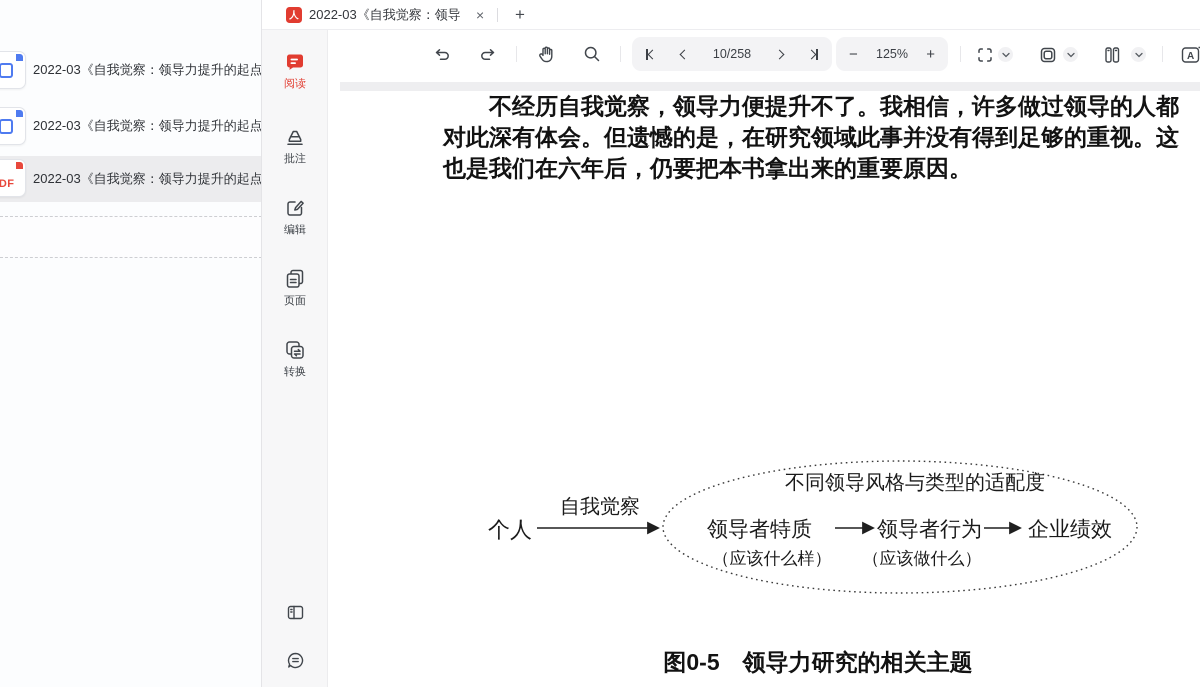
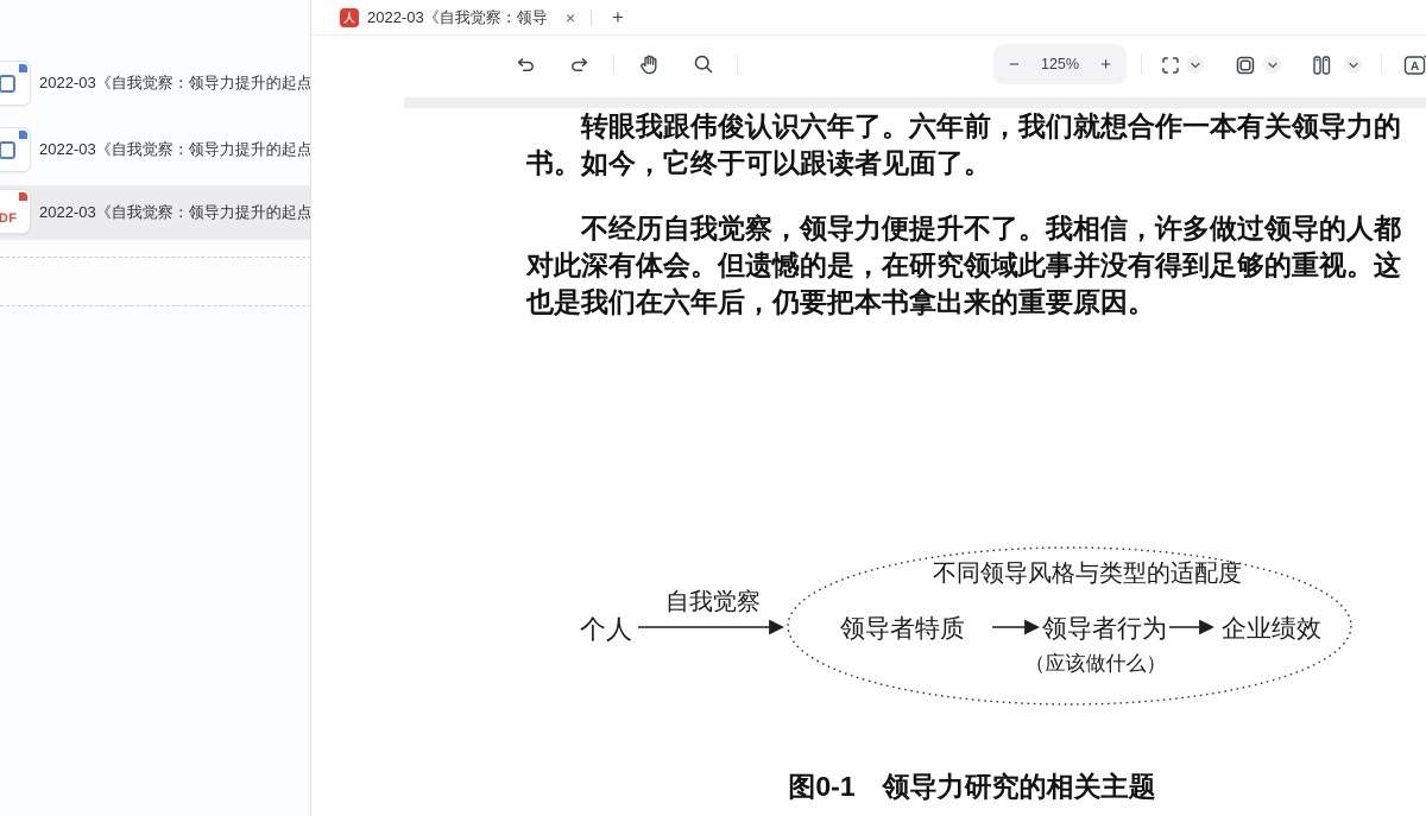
  2022-03《自我觉察：领导力提升的起点
  2022-03《自我觉察：领导力提升的起点
  2022-03《自我觉察：领导力提升的起点
  人
  2022-03《自我觉察：领导
  ×
  +
- 阅读
- 批注
- 编辑
- 页面
- 转换
- 10/258
  −
  125%
  +
  A
+ 转眼我跟伟俊认识六年了。六年前，我们就想合作一本有关领导力的书。如今，它终于可以跟读者见面了。
  不经历自我觉察，领导力便提升不了。我相信，许多做过领导的人都对此深有体会。但遗憾的是，在研究领域此事并没有得到足够的重视。这也是我们在六年后，仍要把本书拿出来的重要原因。
  不同领导风格与类型的适配度
  自我觉察
  个人
  领导者特质
  领导者行为
  企业绩效
- （应该什么样）
  （应该做什么）
- 图0-5 领导力研究的相关主题
+ 图0-1 领导力研究的相关主题
